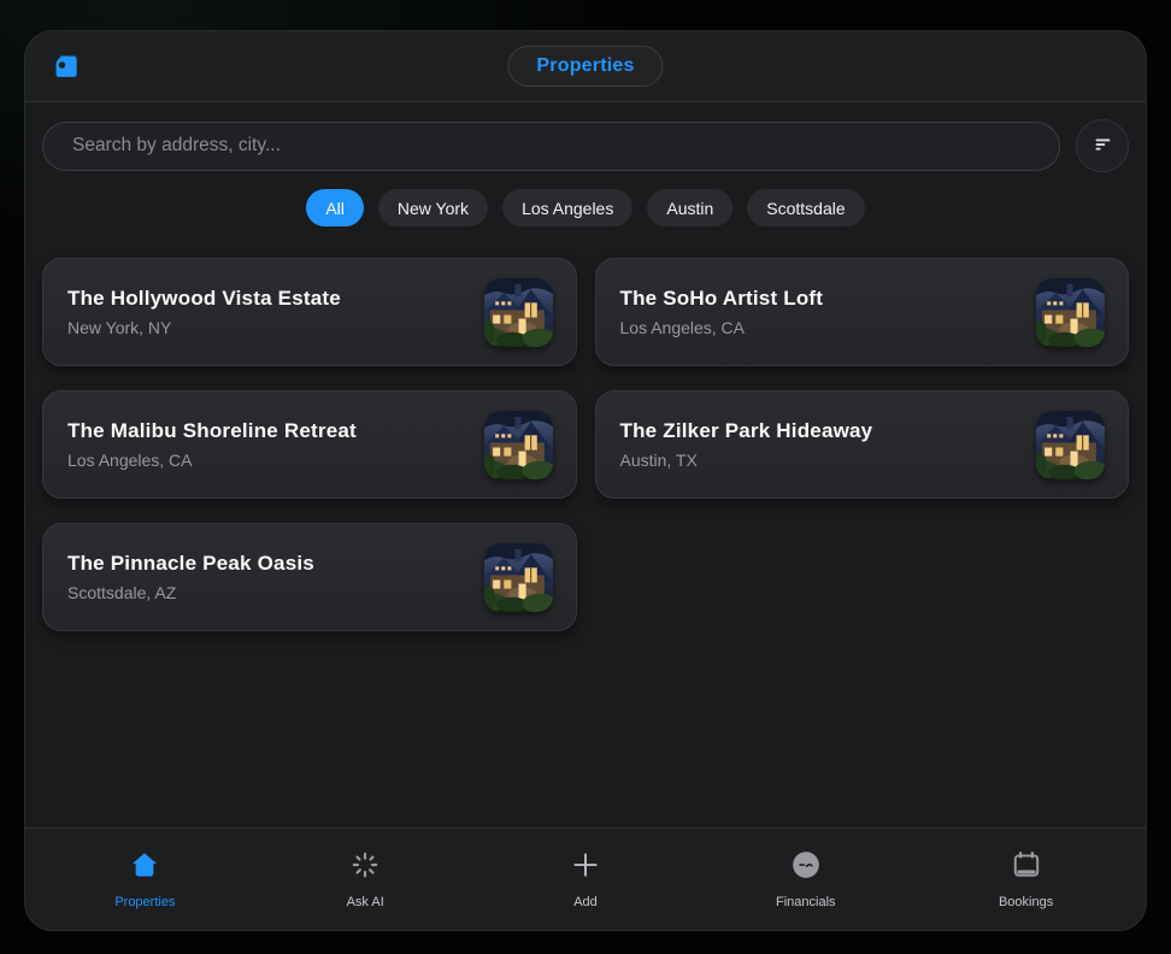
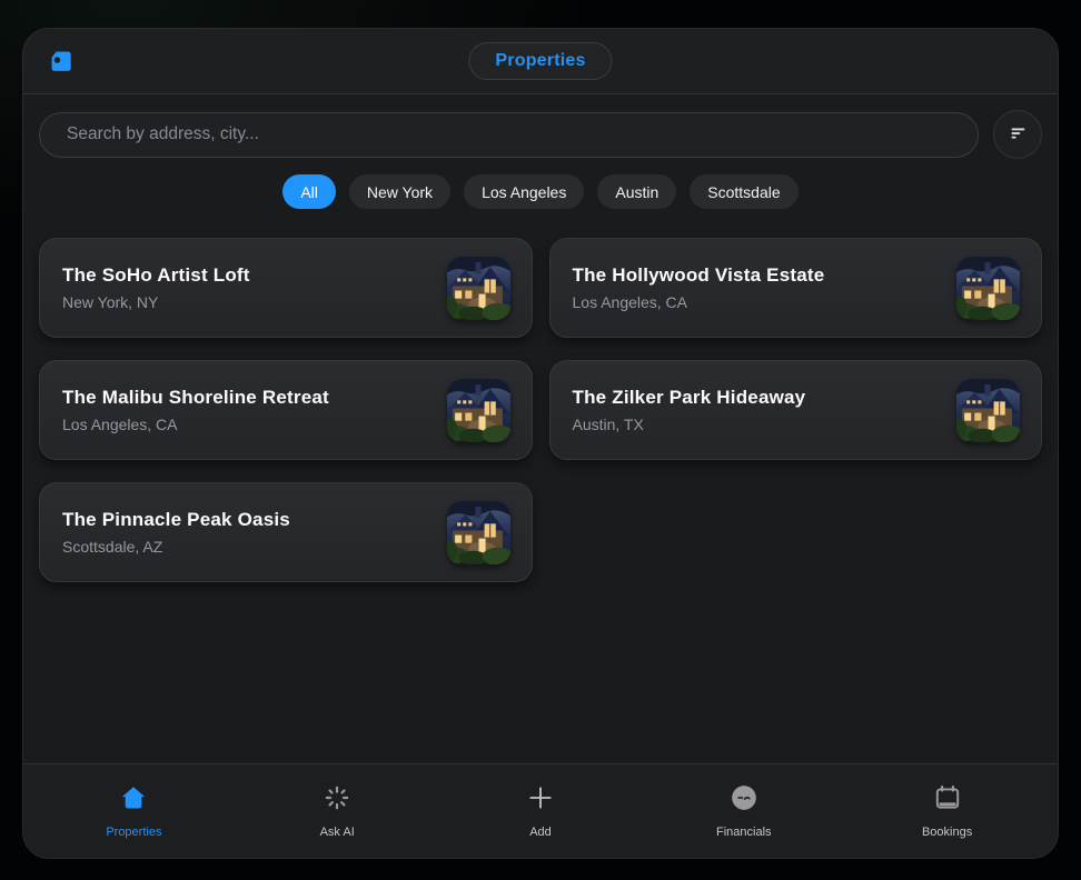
  Properties
  Search by address, city...
  All
  New York
  Los Angeles
  Austin
  Scottsdale
- The Hollywood Vista Estate
+ The SoHo Artist Loft
  New York, NY
- The SoHo Artist Loft
+ The Hollywood Vista Estate
  Los Angeles, CA
  The Malibu Shoreline Retreat
  Los Angeles, CA
  The Zilker Park Hideaway
  Austin, TX
  The Pinnacle Peak Oasis
  Scottsdale, AZ
  Properties
  Ask AI
  Add
  Financials
  Bookings
